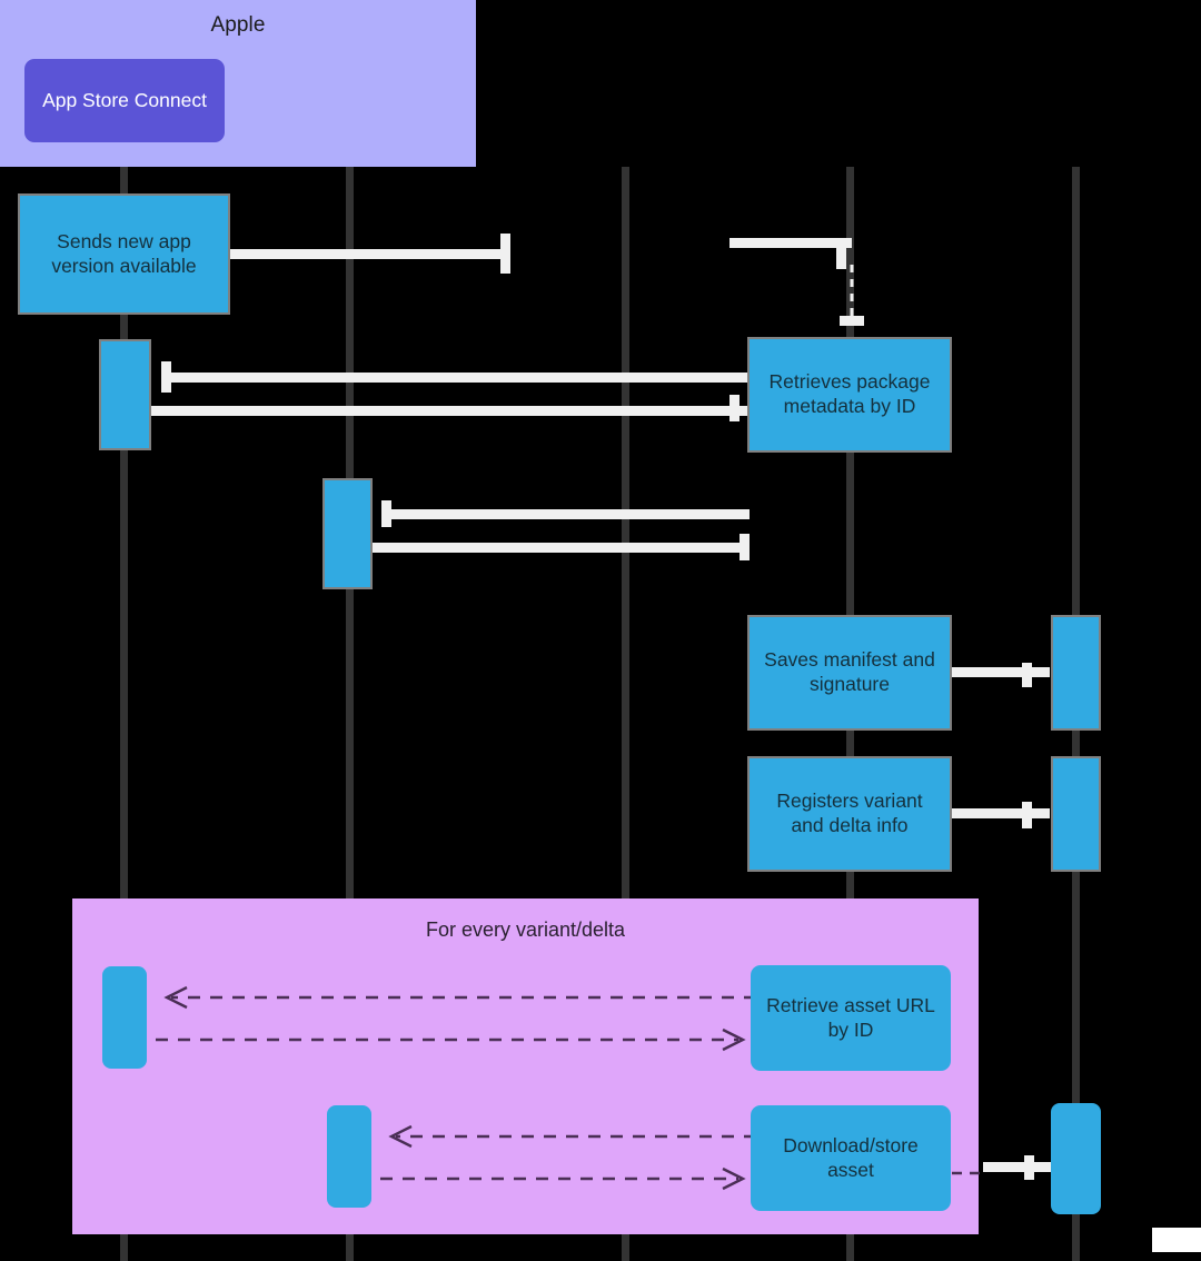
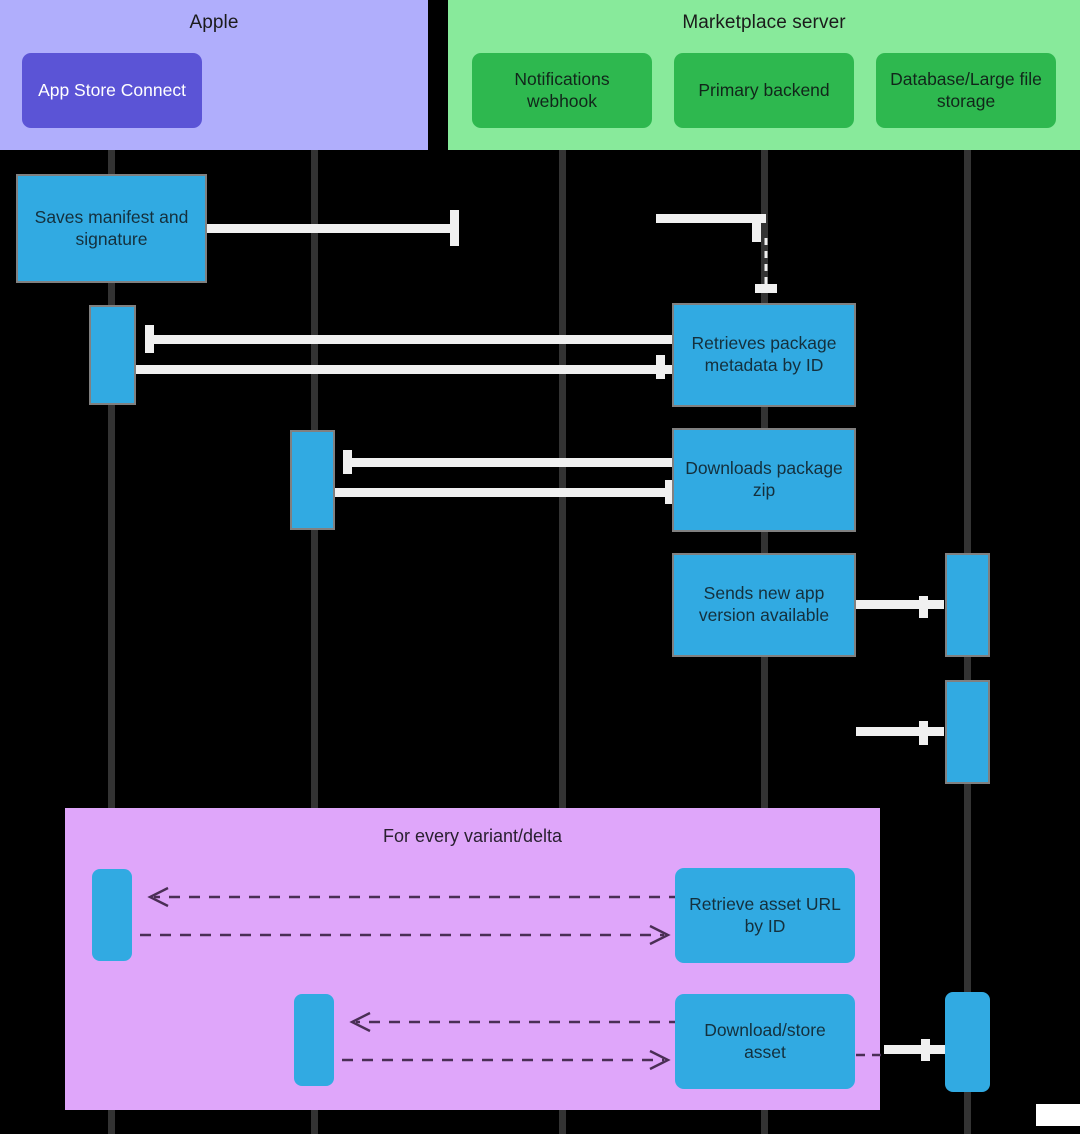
  Apple
  App Store Connect
+ Marketplace server
+ Notifications webhook
+ Primary backend
+ Database/Large file storage
- Sends new app version available
+ Saves manifest and signature
  Retrieves package metadata by ID
+ Downloads package zip
- Saves manifest and signature
+ Sends new app version available
- Registers variant and delta info
  For every variant/delta
  Retrieve asset URL by ID
  Download/store asset
